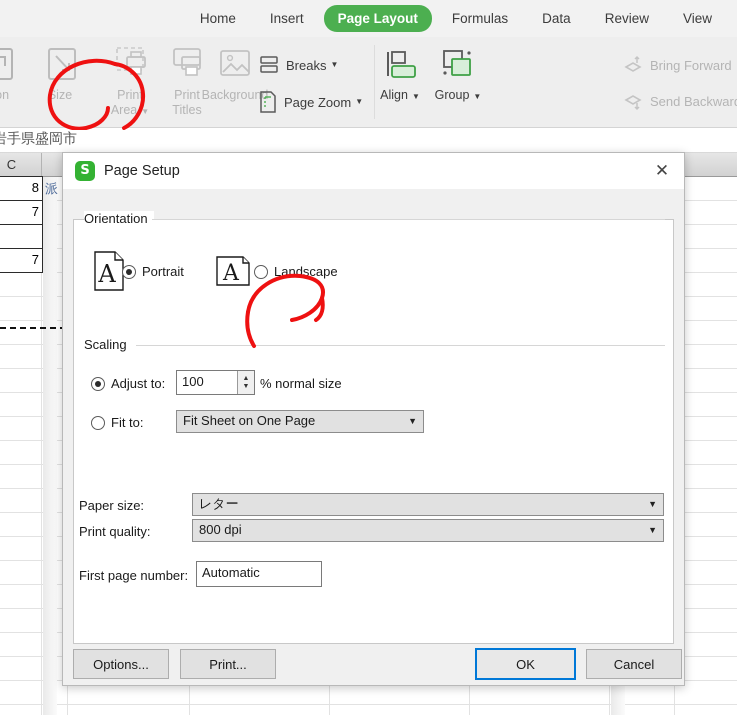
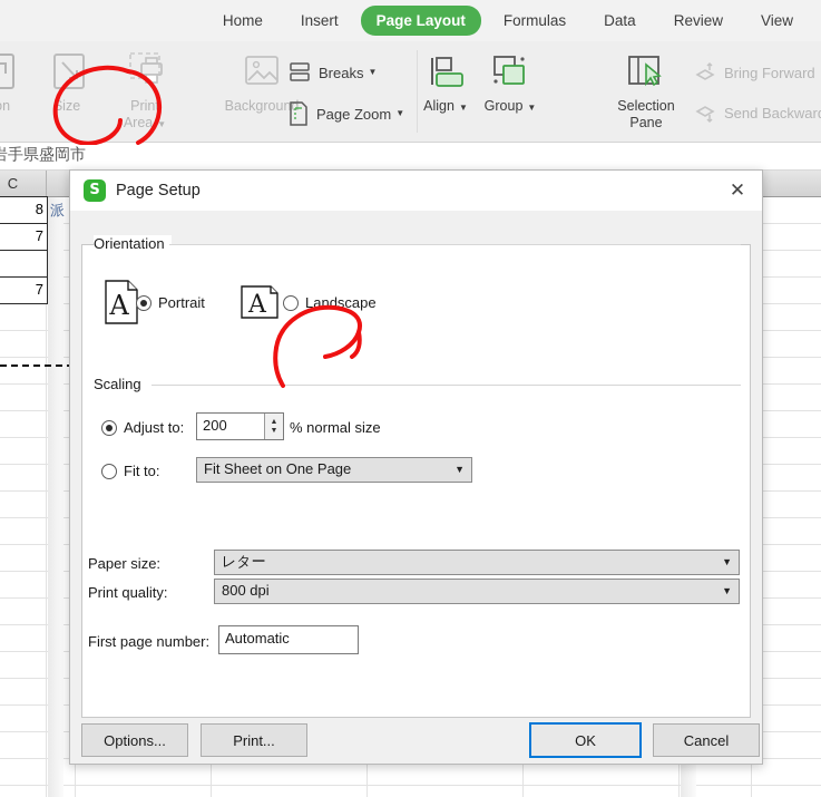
  岩手県盛岡市
  C
  8
  7
  7
  派
  Home
  Insert
  Page Layout
  Formulas
  Data
  Review
  View
  ize
  Prin
  Area ▼
- Print
- Titles
  Background
  Breaks
  ▼
  Page Zoom
  ▼
  Align ▼
  Group ▼
+ Selection
+ Pane
  Bring Forward
  Send Backwar
  S
  Page Setup
  ✕
  Orientation
  A
  Portrait
  A
  Landscape
  Scaling
  Adjust to:
- 100
+ 200
  % normal size
  Fit to:
  Fit Sheet on One Page
  ▼
  Paper size:
  レター
  ▼
  Print quality:
  800 dpi
  ▼
  First page number:
  Automatic
  Options...
  Print...
  OK
  Cancel
